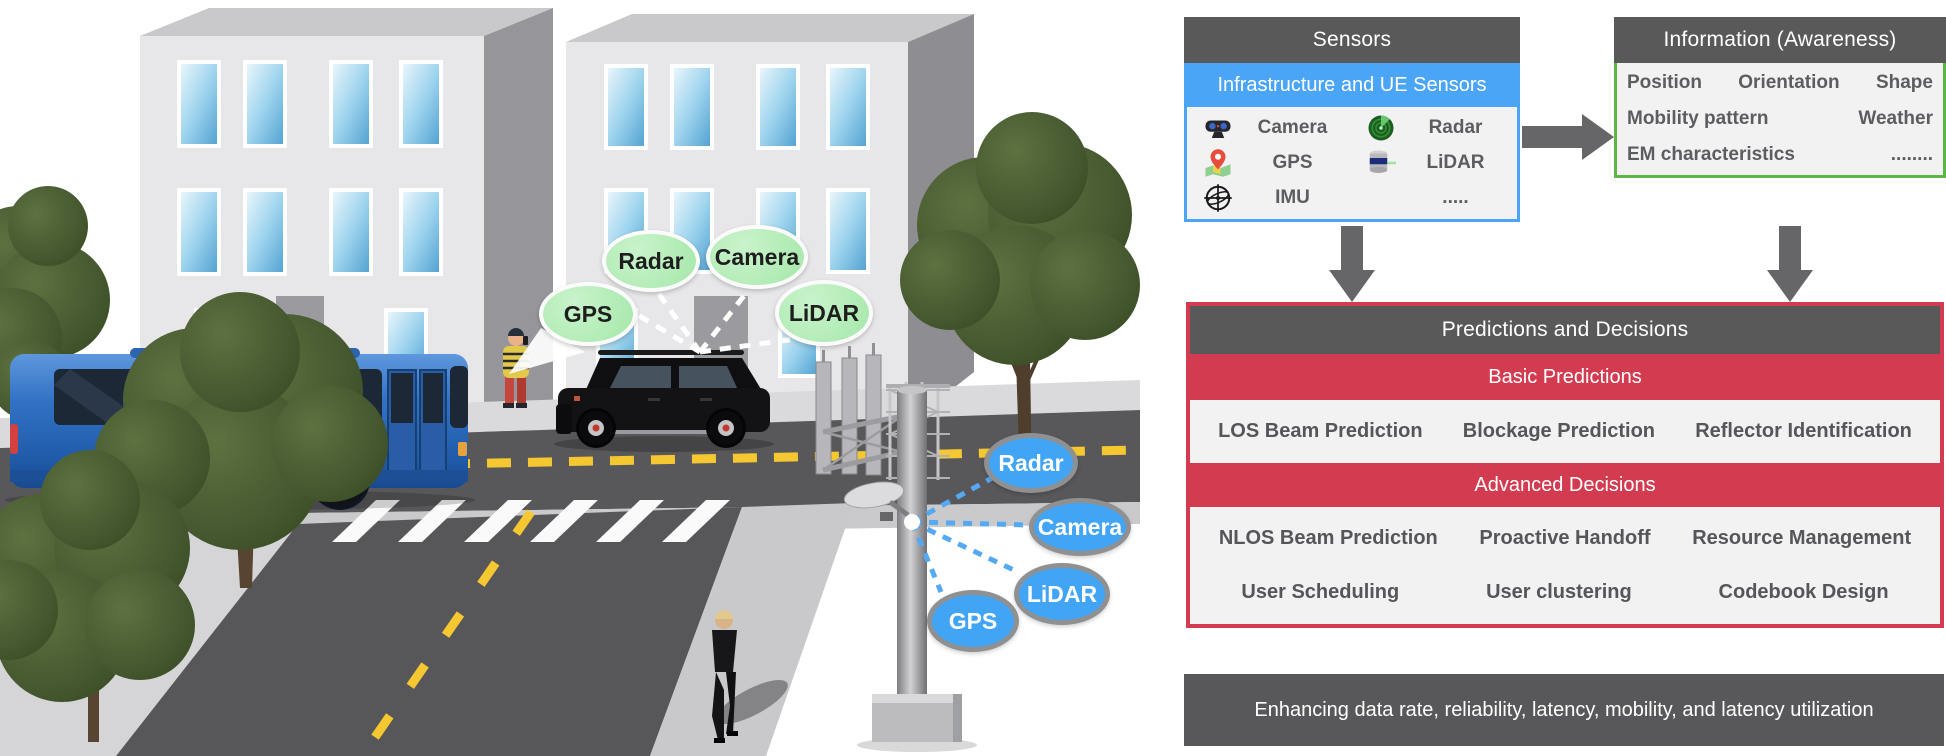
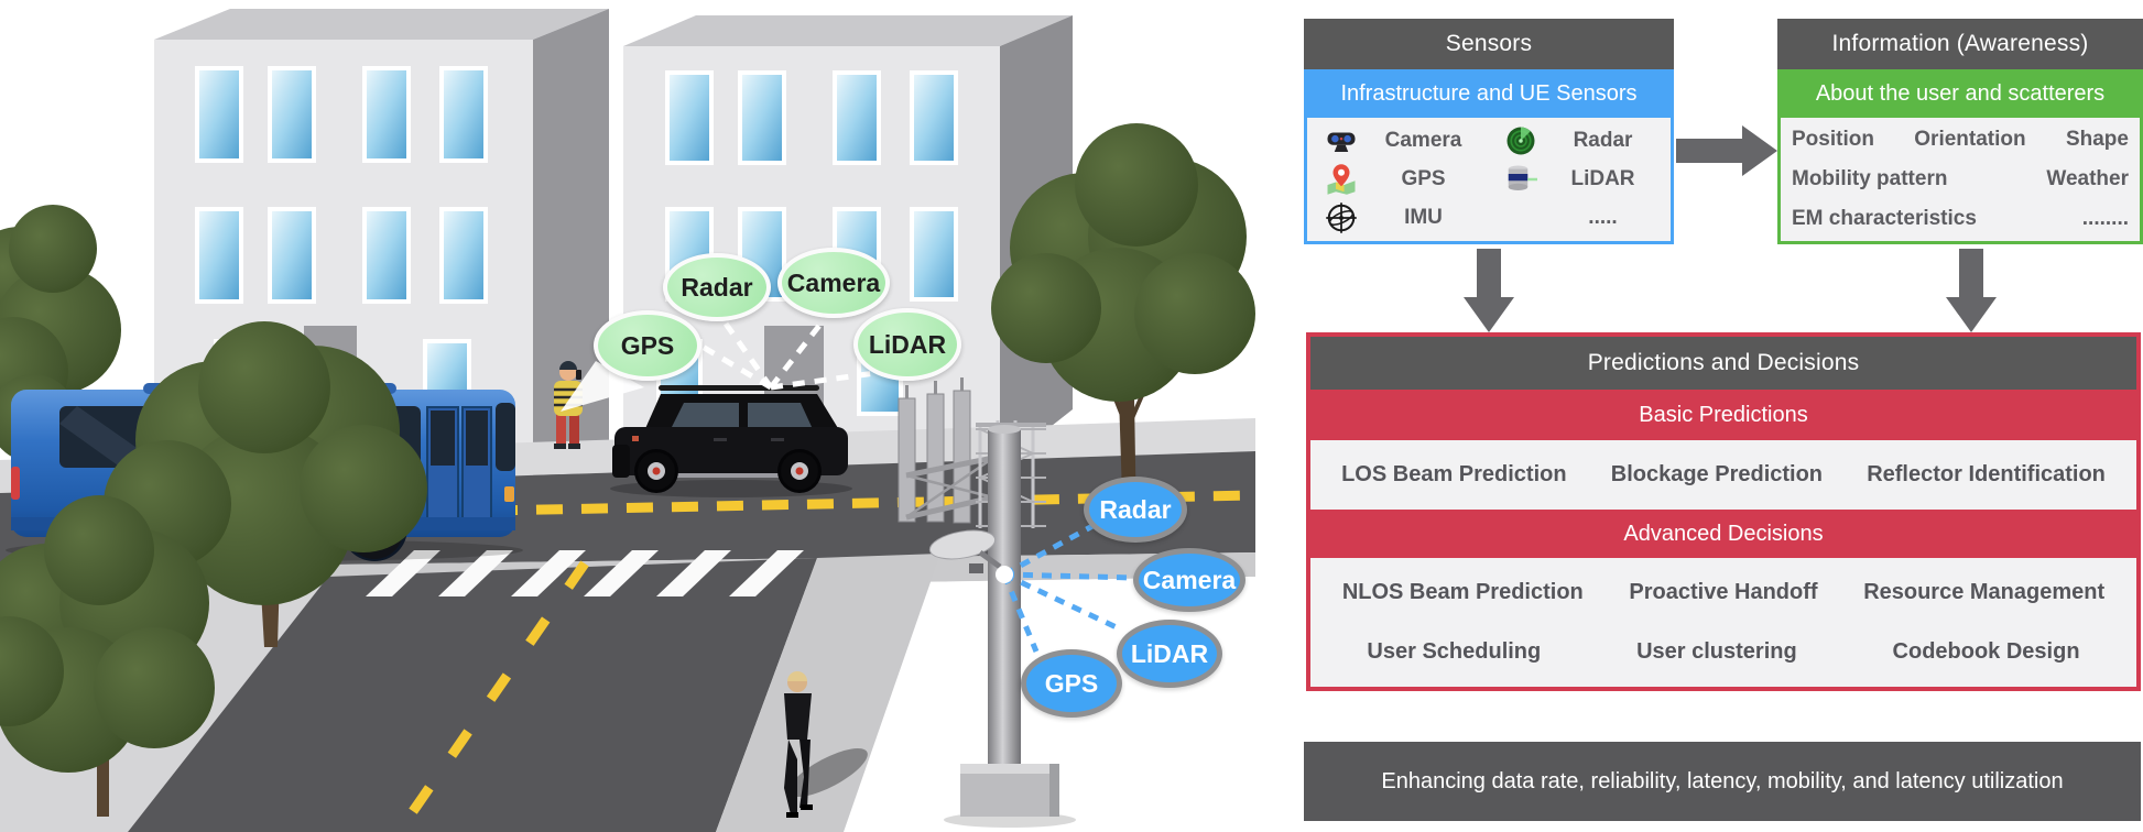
  Radar
  Camera
  GPS
  LiDAR
  Radar
  Camera
  LiDAR
  GPS
  Sensors
  Infrastructure and UE Sensors
  Camera
  Radar
  GPS
  LiDAR
  IMU
  .....
  Information (Awareness)
+ About the user and scatterers
  Position
  Orientation
  Shape
  Mobility pattern
  Weather
  EM characteristics
  ........
  Predictions and Decisions
  Basic Predictions
  LOS Beam Prediction
  Blockage Prediction
  Reflector Identification
  Advanced Decisions
  NLOS Beam Prediction
  Proactive Handoff
  Resource Management
  User Scheduling
  User clustering
  Codebook Design
  Enhancing data rate, reliability, latency, mobility, and latency utilization
